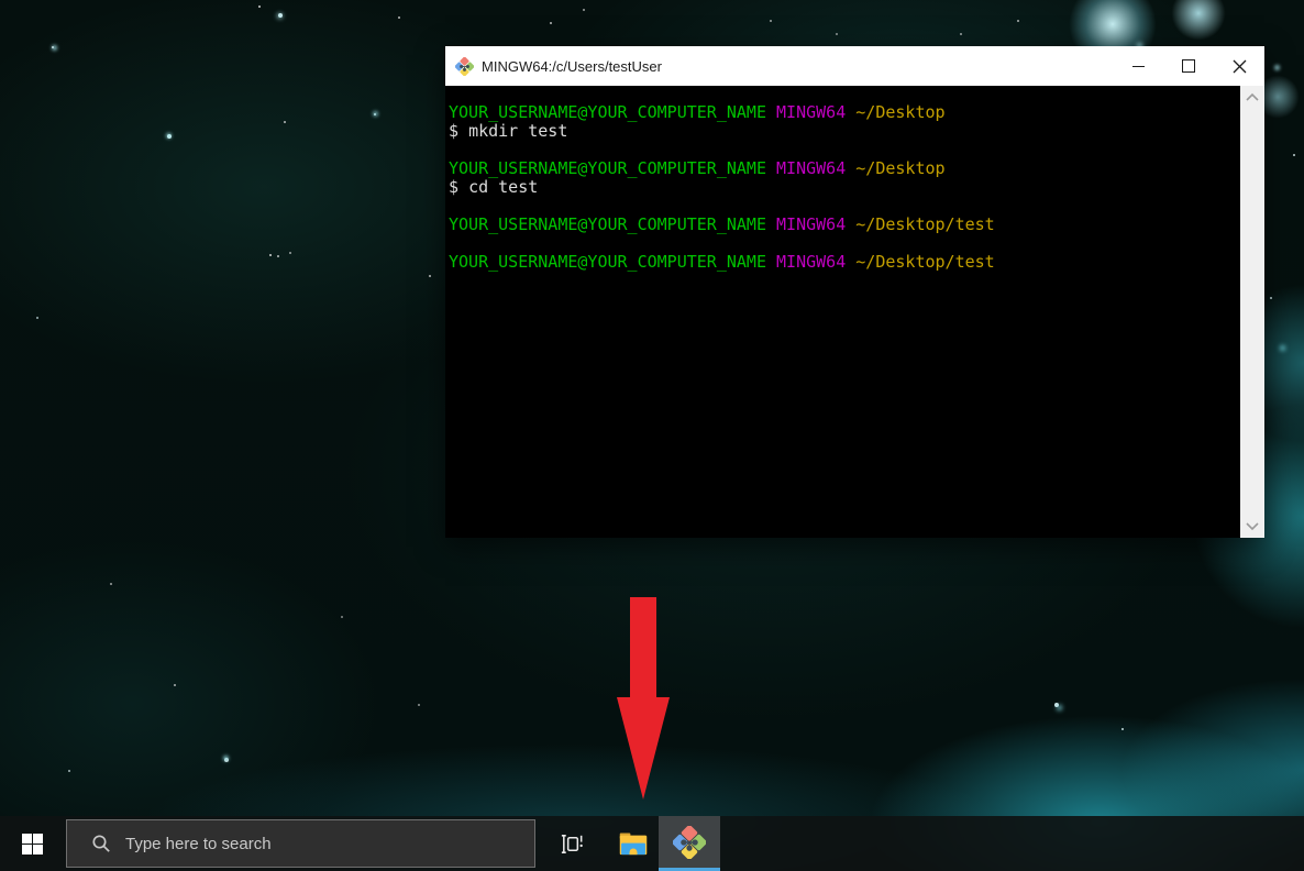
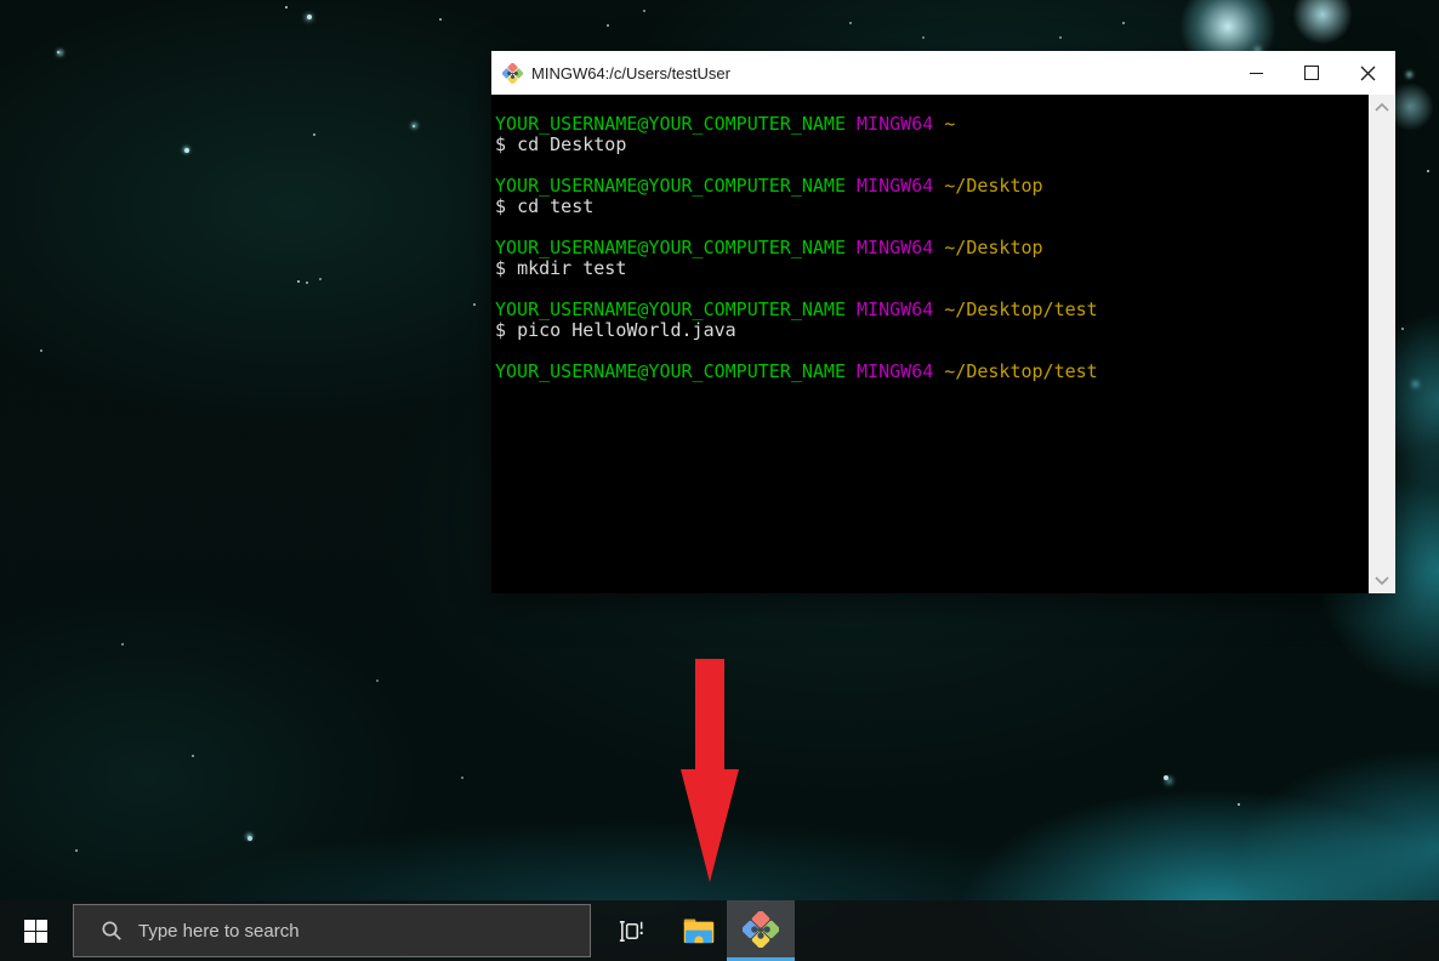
  MINGW64:/c/Users/testUser
+ YOUR_USERNAME@YOUR_COMPUTER_NAME MINGW64 ~
+ $ cd Desktop
  YOUR_USERNAME@YOUR_COMPUTER_NAME MINGW64 ~/Desktop
- $ mkdir test
+ $ cd test
  YOUR_USERNAME@YOUR_COMPUTER_NAME MINGW64 ~/Desktop
- $ cd test
+ $ mkdir test
  YOUR_USERNAME@YOUR_COMPUTER_NAME MINGW64 ~/Desktop/test
+ $ pico HelloWorld.java
  YOUR_USERNAME@YOUR_COMPUTER_NAME MINGW64 ~/Desktop/test
  Type here to search
